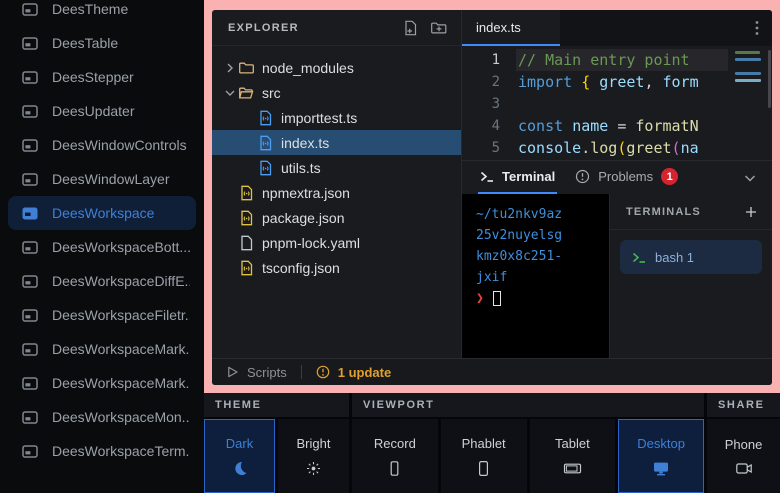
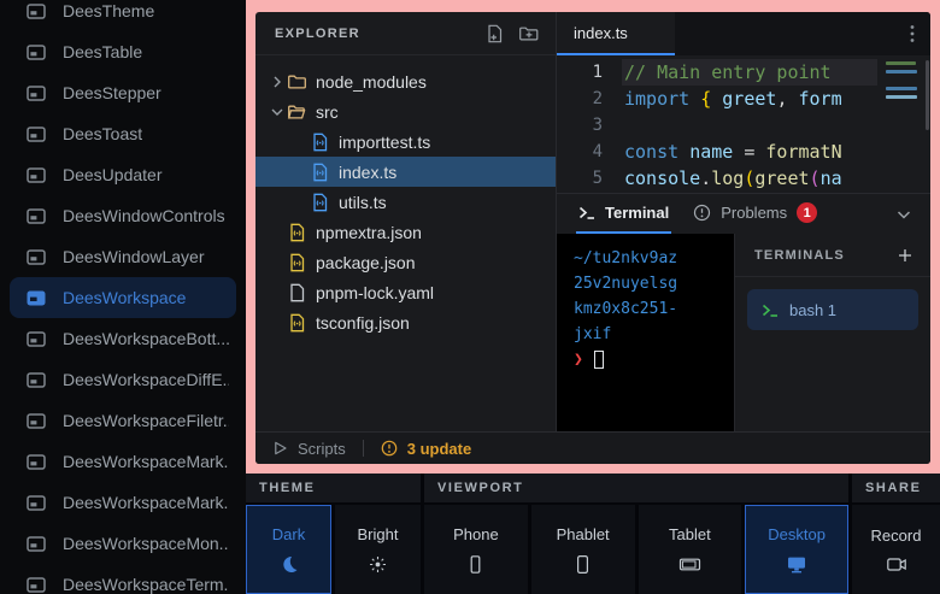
  DeesTheme
  DeesTable
  DeesStepper
+ DeesToast
  DeesUpdater
  DeesWindowControls
  DeesWindowLayer
  DeesWorkspace
  DeesWorkspaceBott...
  DeesWorkspaceDiffE.
  DeesWorkspaceFiletr.
  DeesWorkspaceMark.
  DeesWorkspaceMark.
  DeesWorkspaceMon..
  DeesWorkspaceTerm.
  EXPLORER
  node_modules
  src
  importtest.ts
  index.ts
  utils.ts
  npmextra.json
  package.json
  pnpm-lock.yaml
  tsconfig.json
  index.ts
  1
  // Main entry point
  2
  import { greet, form
  3
  4
  const name = formatN
  5
  console.log(greet(na
  Terminal
  Problems
  1
  ~/tu2nkv9az
  25v2nuyelsg
  kmz0x8c251-
  jxif
  ❯
  TERMINALS
  bash 1
  Scripts
- 1 update
+ 3 update
  THEME
  VIEWPORT
  SHARE
  Dark
  Bright
- Record
+ Phone
  Phablet
  Tablet
  Desktop
- Phone
+ Record
